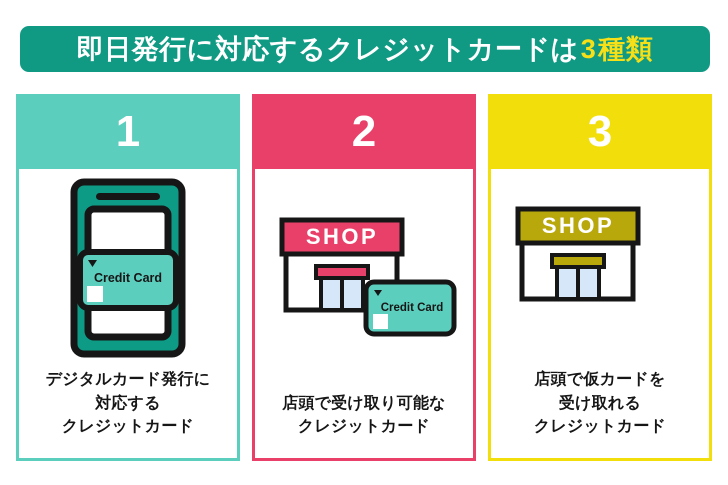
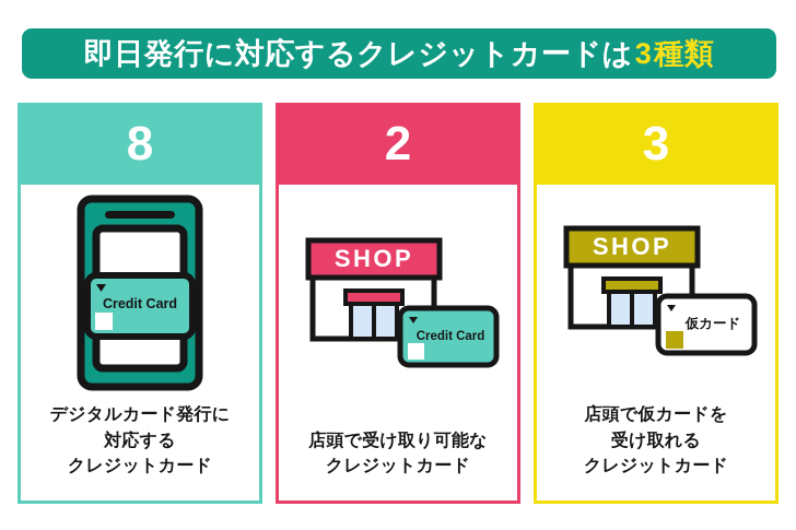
  即日発行に対応するクレジットカードは3種類
- 1
+ 8
  Credit Card
  デジタルカード発行に
  対応する
  クレジットカード
  2
  SHOP
  Credit Card
  店頭で受け取り可能な
  クレジットカード
  3
  SHOP
+ 仮カード
  店頭で仮カードを
  受け取れる
  クレジットカード
